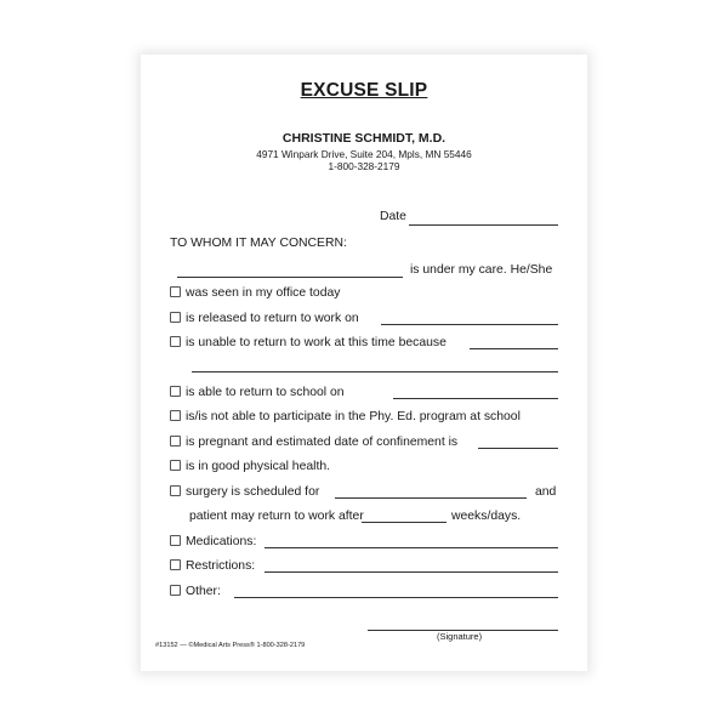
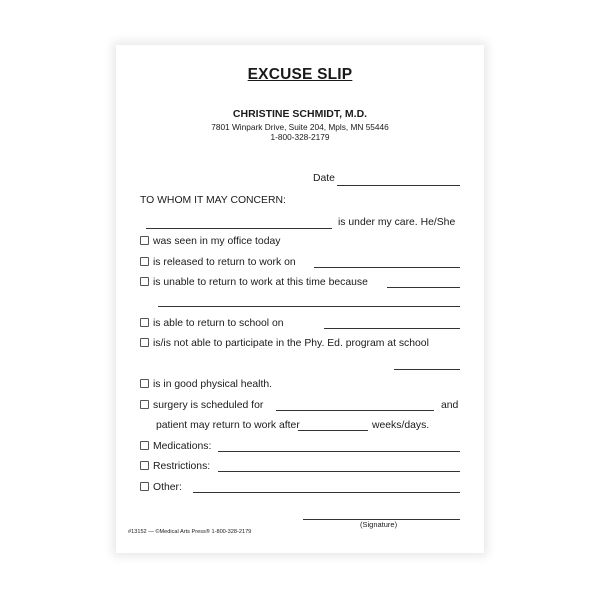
  EXCUSE SLIP
  CHRISTINE SCHMIDT, M.D.
- 4971 Winpark Drive, Suite 204, Mpls, MN 55446
+ 7801 Winpark Drive, Suite 204, Mpls, MN 55446
  1-800-328-2179
  Date
  TO WHOM IT MAY CONCERN:
  is under my care. He/She
  was seen in my office today
  is released to return to work on
  is unable to return to work at this time because
  is able to return to school on
  is/is not able to participate in the Phy. Ed. program at school
- is pregnant and estimated date of confinement is
  is in good physical health.
  surgery is scheduled for
  and
  patient may return to work after
  weeks/days.
  Medications:
  Restrictions:
  Other:
  (Signature)
